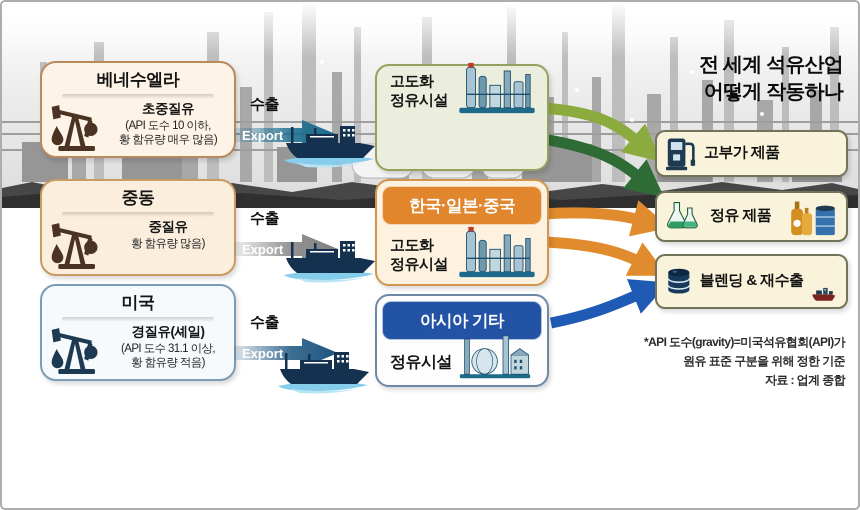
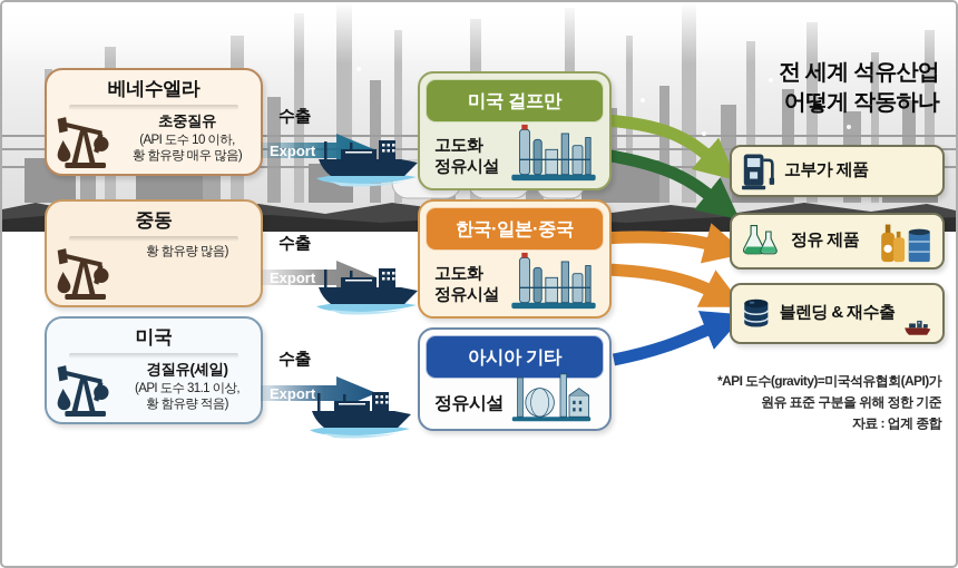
  베네수엘라
  초중질유
  (API 도수 10 이하,
  황 함유량 매우 많음)
  중동
- 중질유
  황 함유량 많음)
  미국
  경질유(셰일)
  (API 도수 31.1 이상,
  황 함유량 적음)
  수출
  Export
  수출
  Export
  수출
  Export
+ 미국 걸프만
  고도화
  정유시설
  한국·일본·중국
  고도화
  정유시설
  아시아 기타
  정유시설
  전 세계 석유산업
  어떻게 작동하나
  고부가 제품
  정유 제품
  블렌딩 & 재수출
  *API 도수(gravity)=미국석유협회(API)가
  원유 표준 구분을 위해 정한 기준
  자료 : 업계 종합
